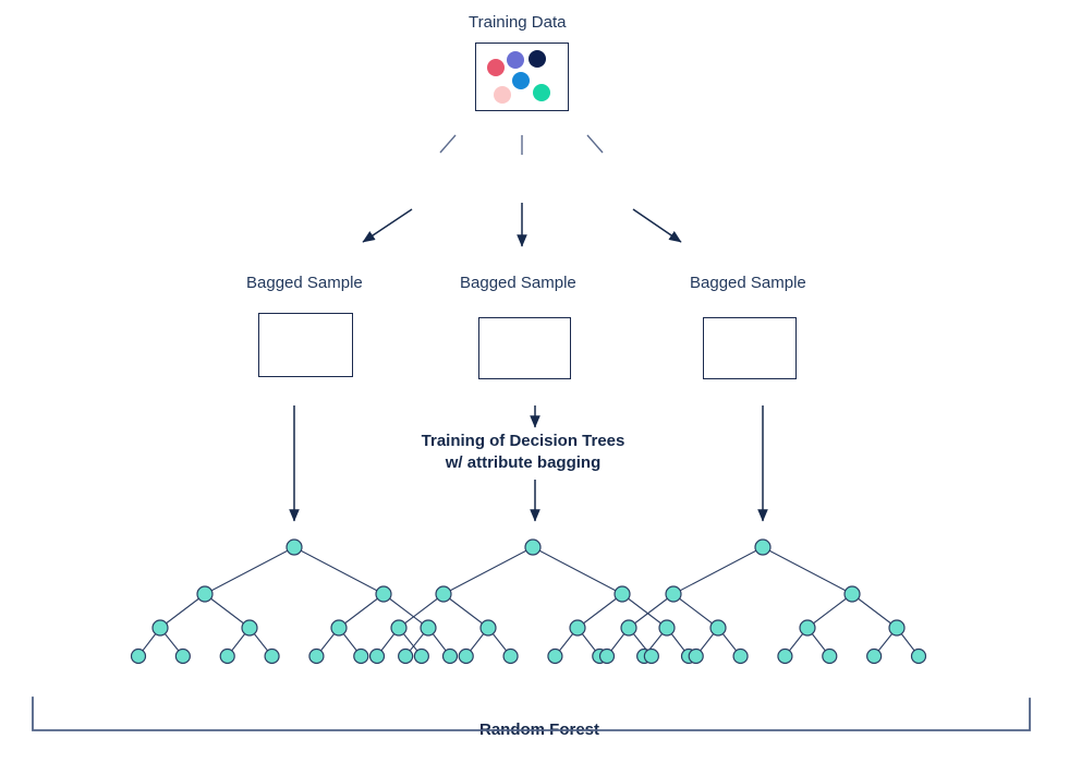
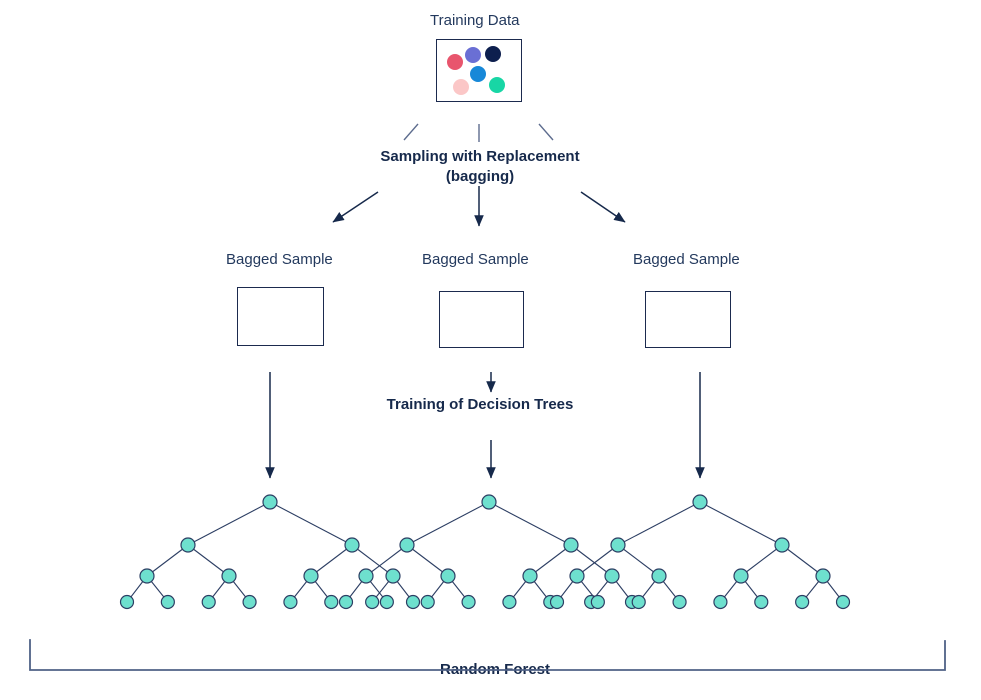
  Training Data
+ Sampling with Replacement
+ (bagging)
  Training of Decision Trees
- w/ attribute bagging
  Bagged Sample
  Bagged Sample
  Bagged Sample
